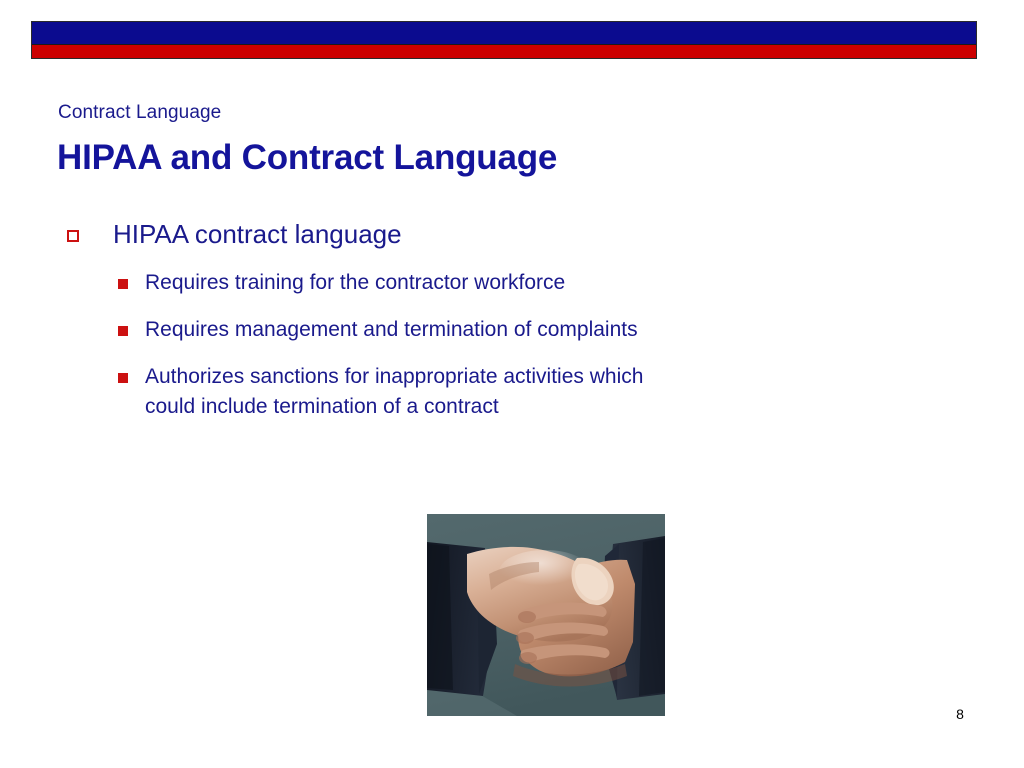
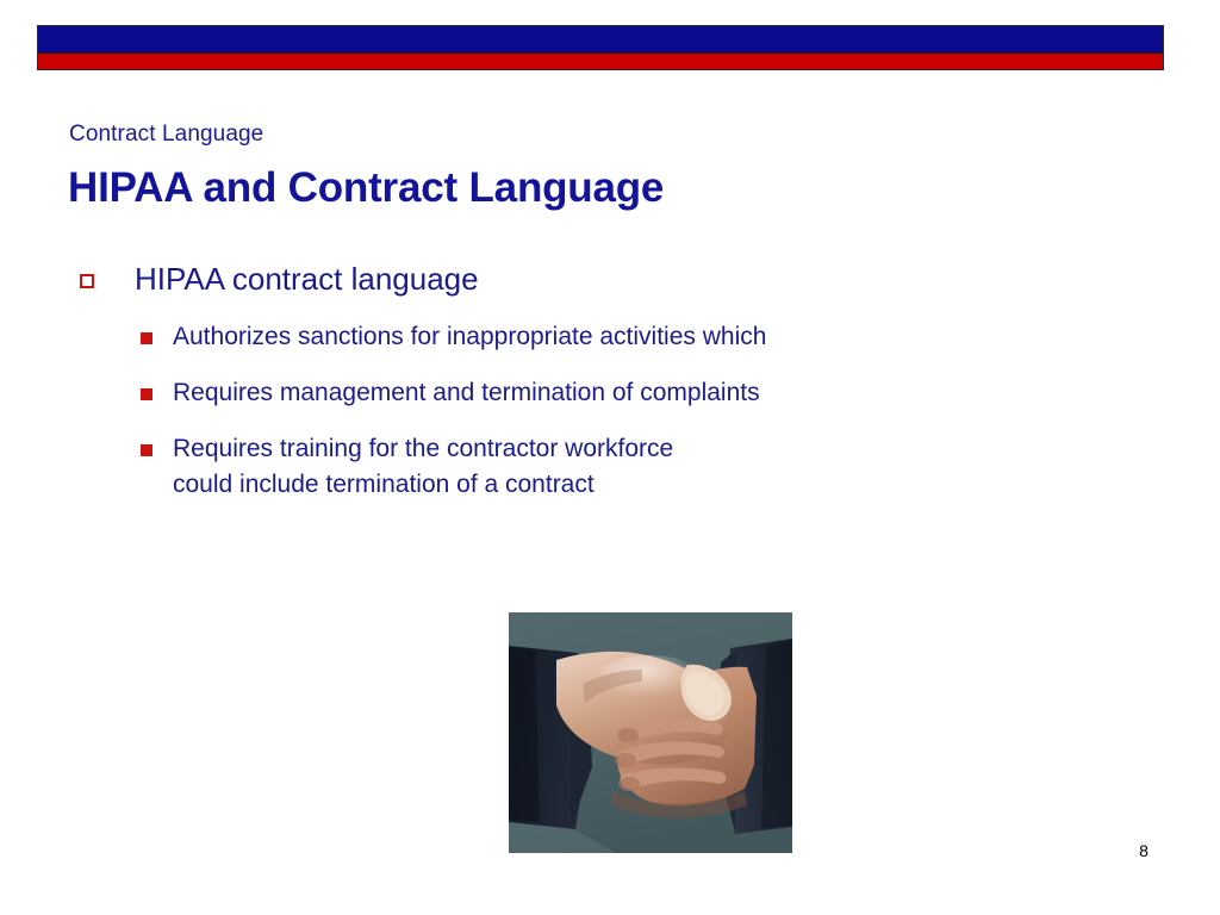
  Contract Language
  HIPAA and Contract Language
  HIPAA contract language
- Requires training for the contractor workforce
+ Authorizes sanctions for inappropriate activities which
  Requires management and termination of complaints
- Authorizes sanctions for inappropriate activities which
+ Requires training for the contractor workforce
  could include termination of a contract
  8
